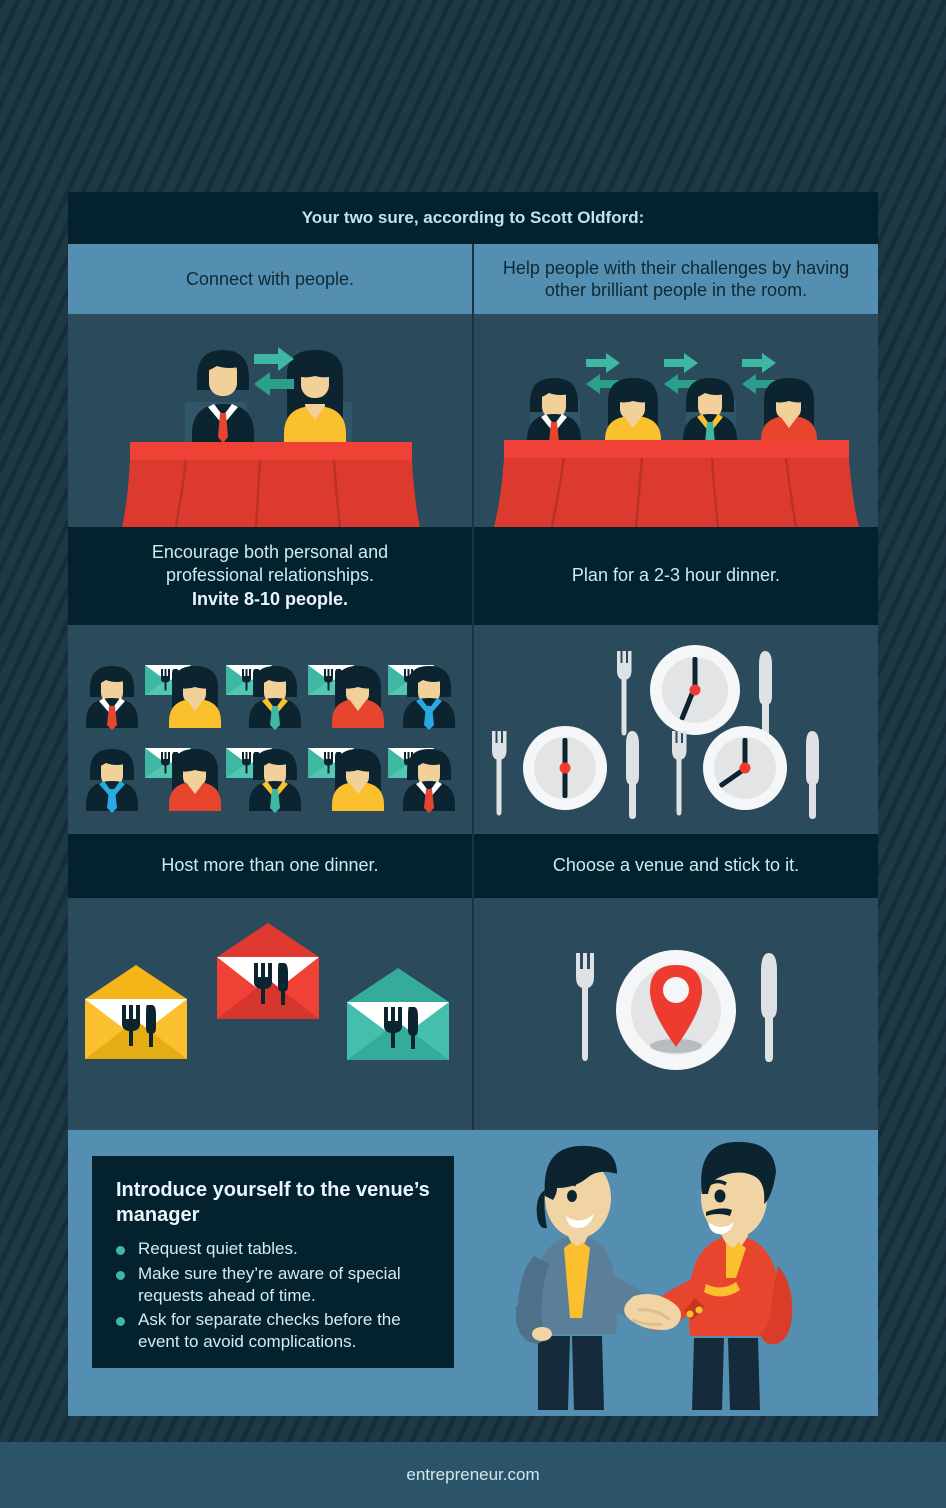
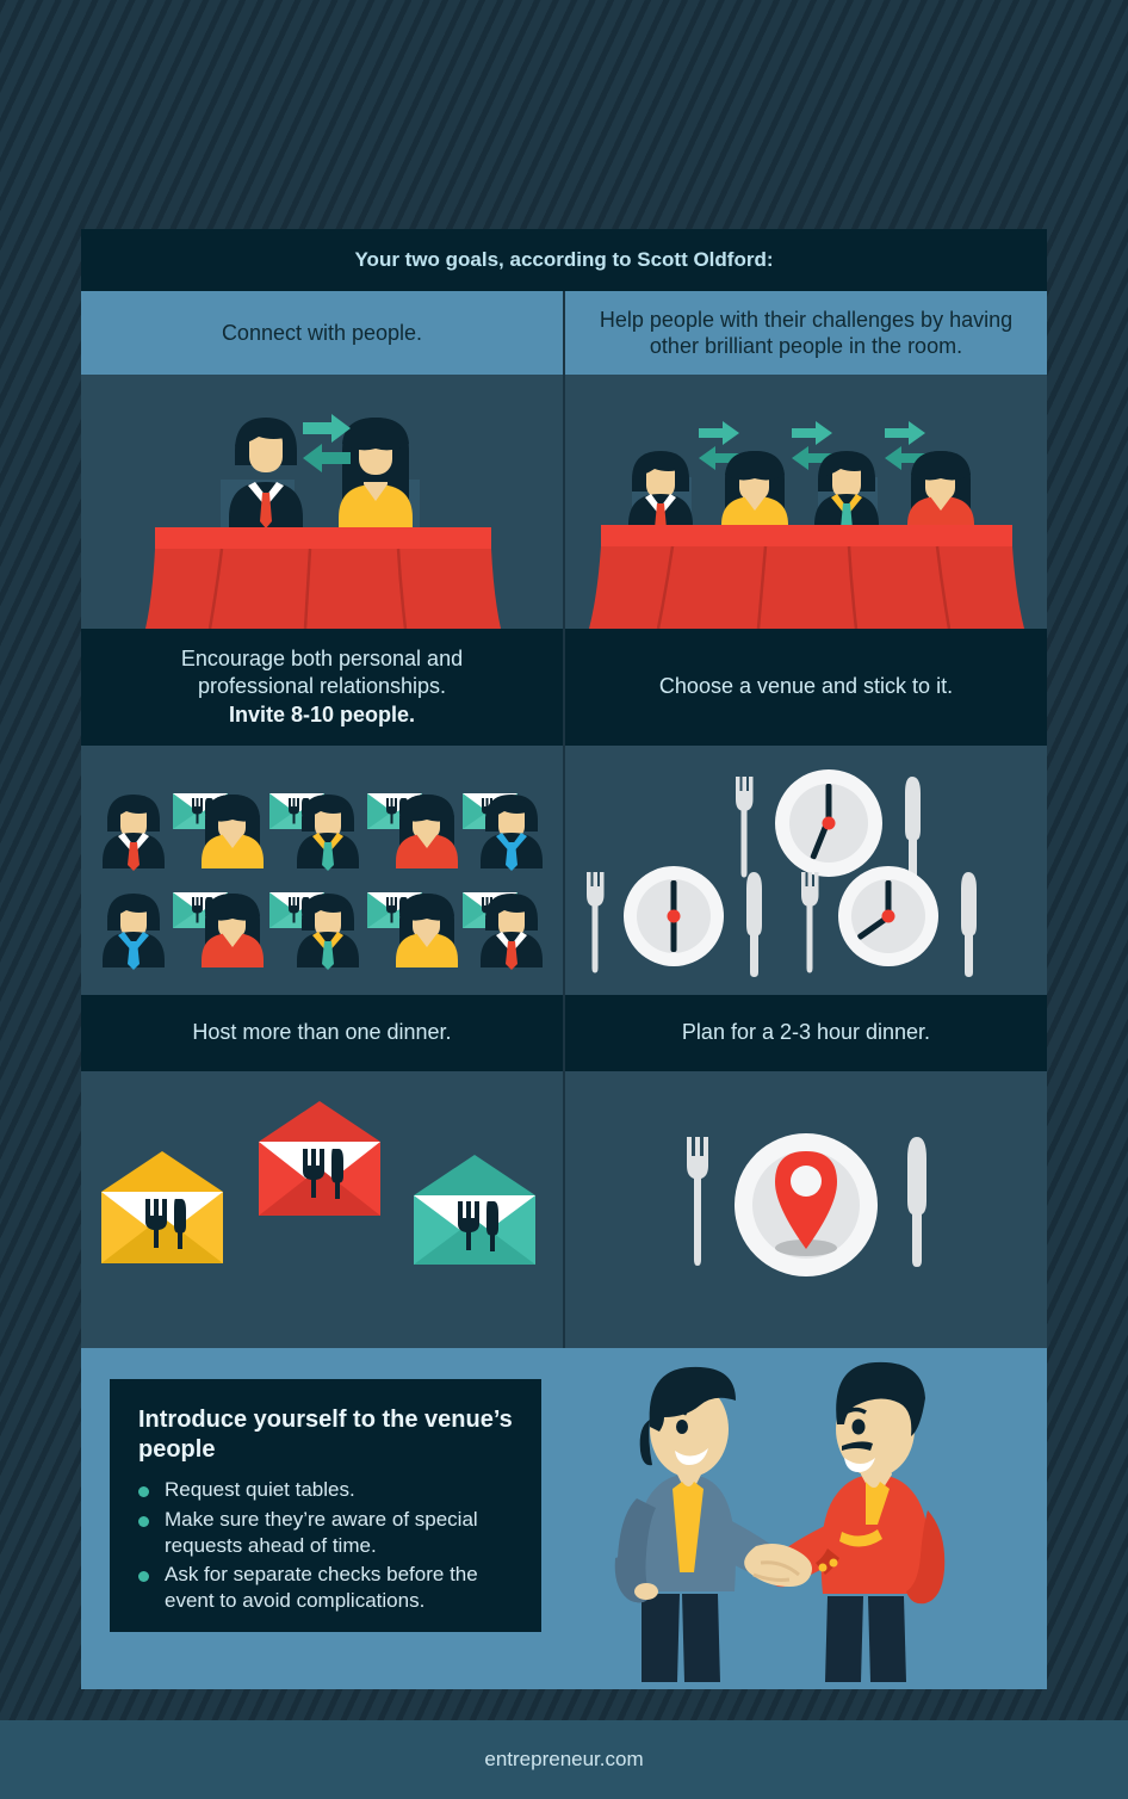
- Your two sure, according to Scott Oldford:
+ Your two goals, according to Scott Oldford:
  Connect with people.
  Help people with their challenges by having other brilliant people in the room.
  Encourage both personal and
  professional relationships.
  Invite 8-10 people.
- Plan for a 2-3 hour dinner.
+ Choose a venue and stick to it.
  Host more than one dinner.
- Choose a venue and stick to it.
+ Plan for a 2-3 hour dinner.
- Introduce yourself to the venue’s manager
+ Introduce yourself to the venue’s people
  Request quiet tables.
  Make sure they’re aware of special requests ahead of time.
  Ask for separate checks before the event to avoid complications.
  entrepreneur.com
